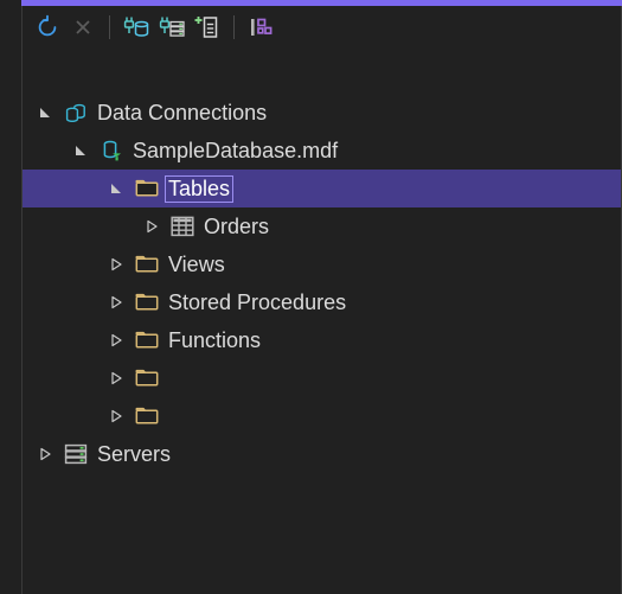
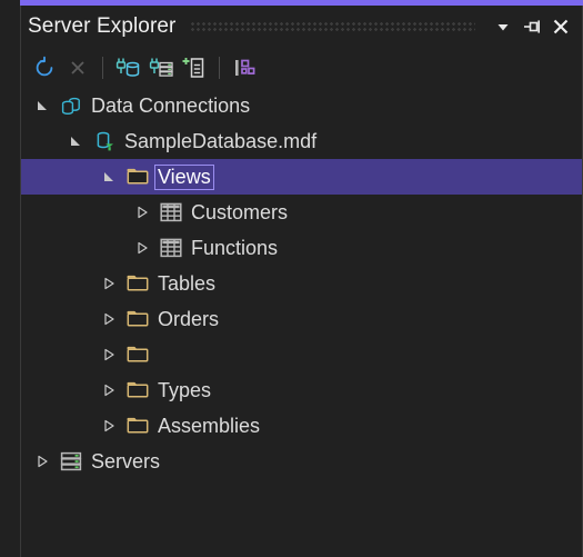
+ Server Explorer
  Data Connections
  SampleDatabase.mdf
- Tables
+ Views
+ Customers
- Orders
+ Functions
- Views
+ Tables
- Stored Procedures
- Functions
+ Orders
+ Types
+ Assemblies
  Servers
